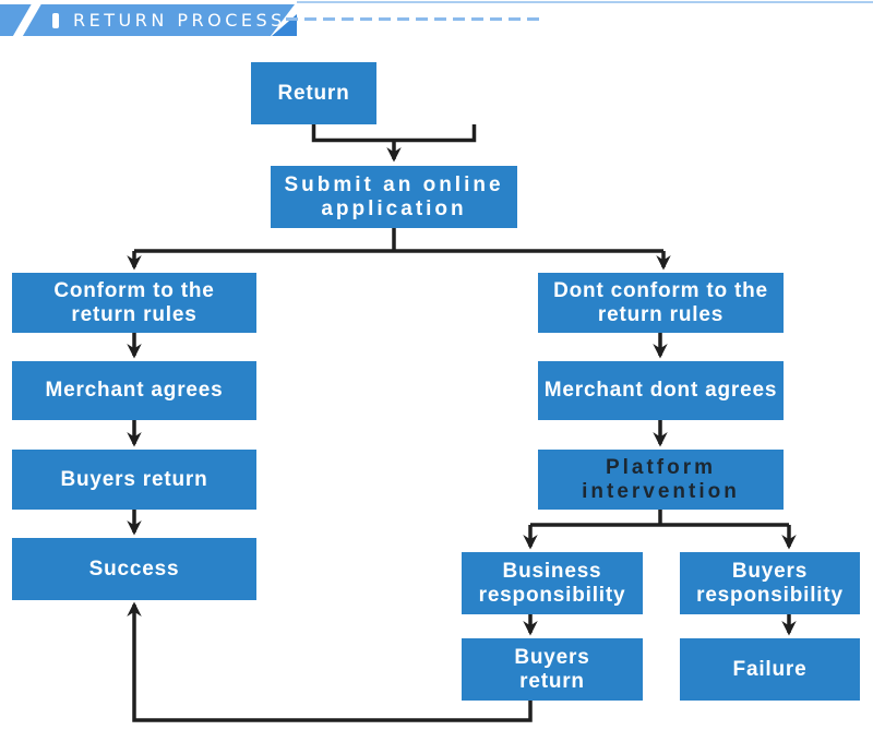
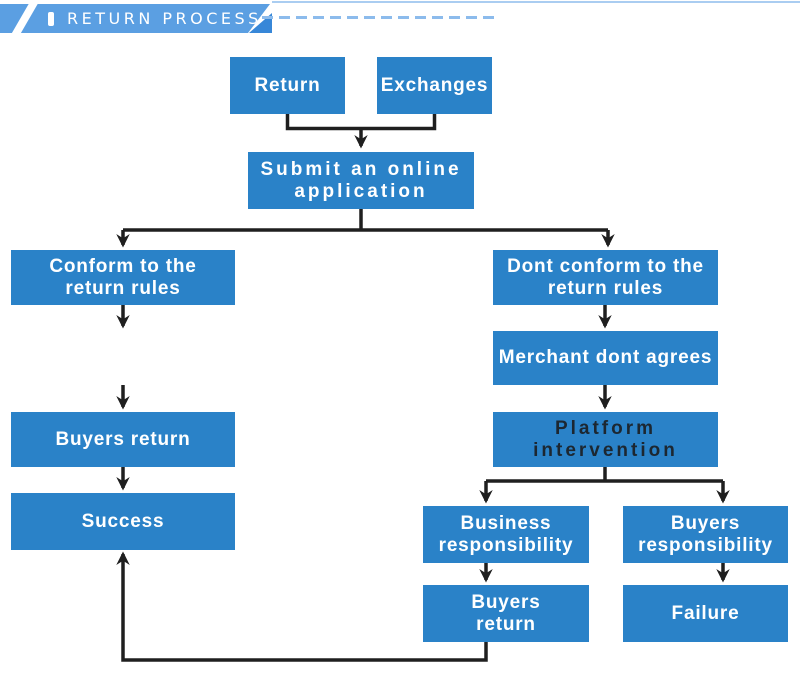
  RETURN PROCESS
  Return
+ Exchanges
  Submit an online
  application
  Conform to the
  return rules
  Dont conform to the
  return rules
- Merchant agrees
  Merchant dont agrees
  Buyers return
  Platform
  intervention
  Success
  Business
  responsibility
  Buyers
  responsibility
  Buyers
  return
  Failure
